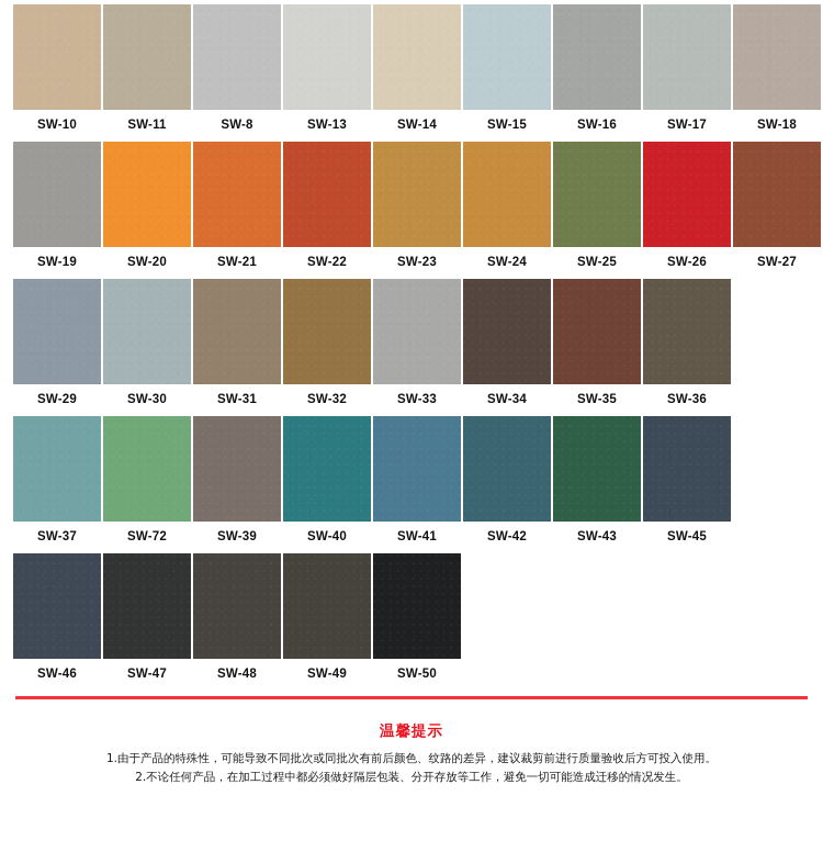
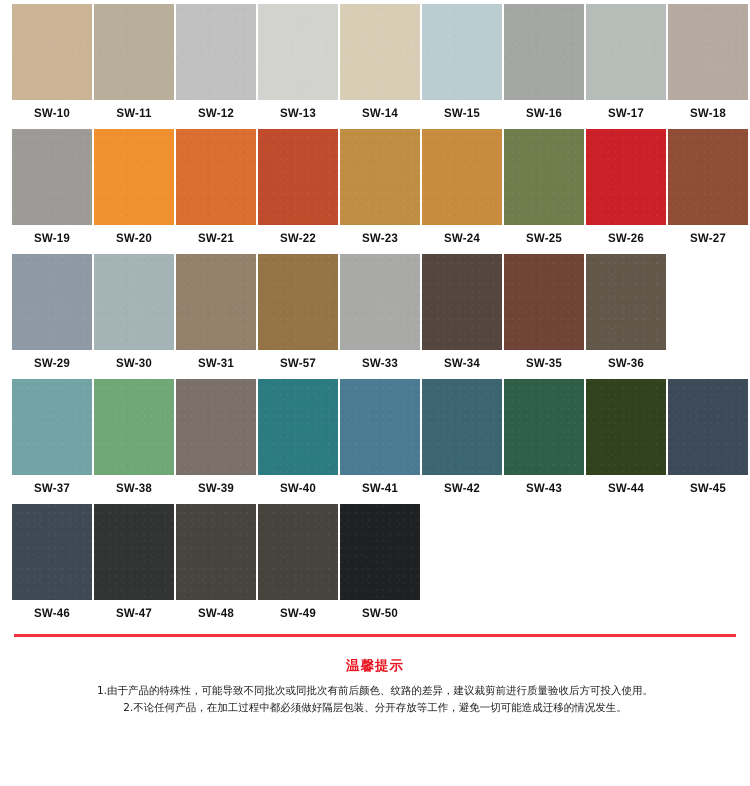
  SW-10
  SW-11
- SW-8
+ SW-12
  SW-13
  SW-14
  SW-15
  SW-16
  SW-17
  SW-18
  SW-19
  SW-20
  SW-21
  SW-22
  SW-23
  SW-24
  SW-25
  SW-26
  SW-27
  SW-29
  SW-30
  SW-31
- SW-32
+ SW-57
  SW-33
  SW-34
  SW-35
  SW-36
  SW-37
- SW-72
+ SW-38
  SW-39
  SW-40
  SW-41
  SW-42
  SW-43
+ SW-44
  SW-45
  SW-46
  SW-47
  SW-48
  SW-49
  SW-50
  温馨提示
  1.由于产品的特殊性，可能导致不同批次或同批次有前后颜色、纹路的差异，建议裁剪前进行质量验收后方可投入使用。
  2.不论任何产品，在加工过程中都必须做好隔层包装、分开存放等工作，避免一切可能造成迁移的情况发生。
